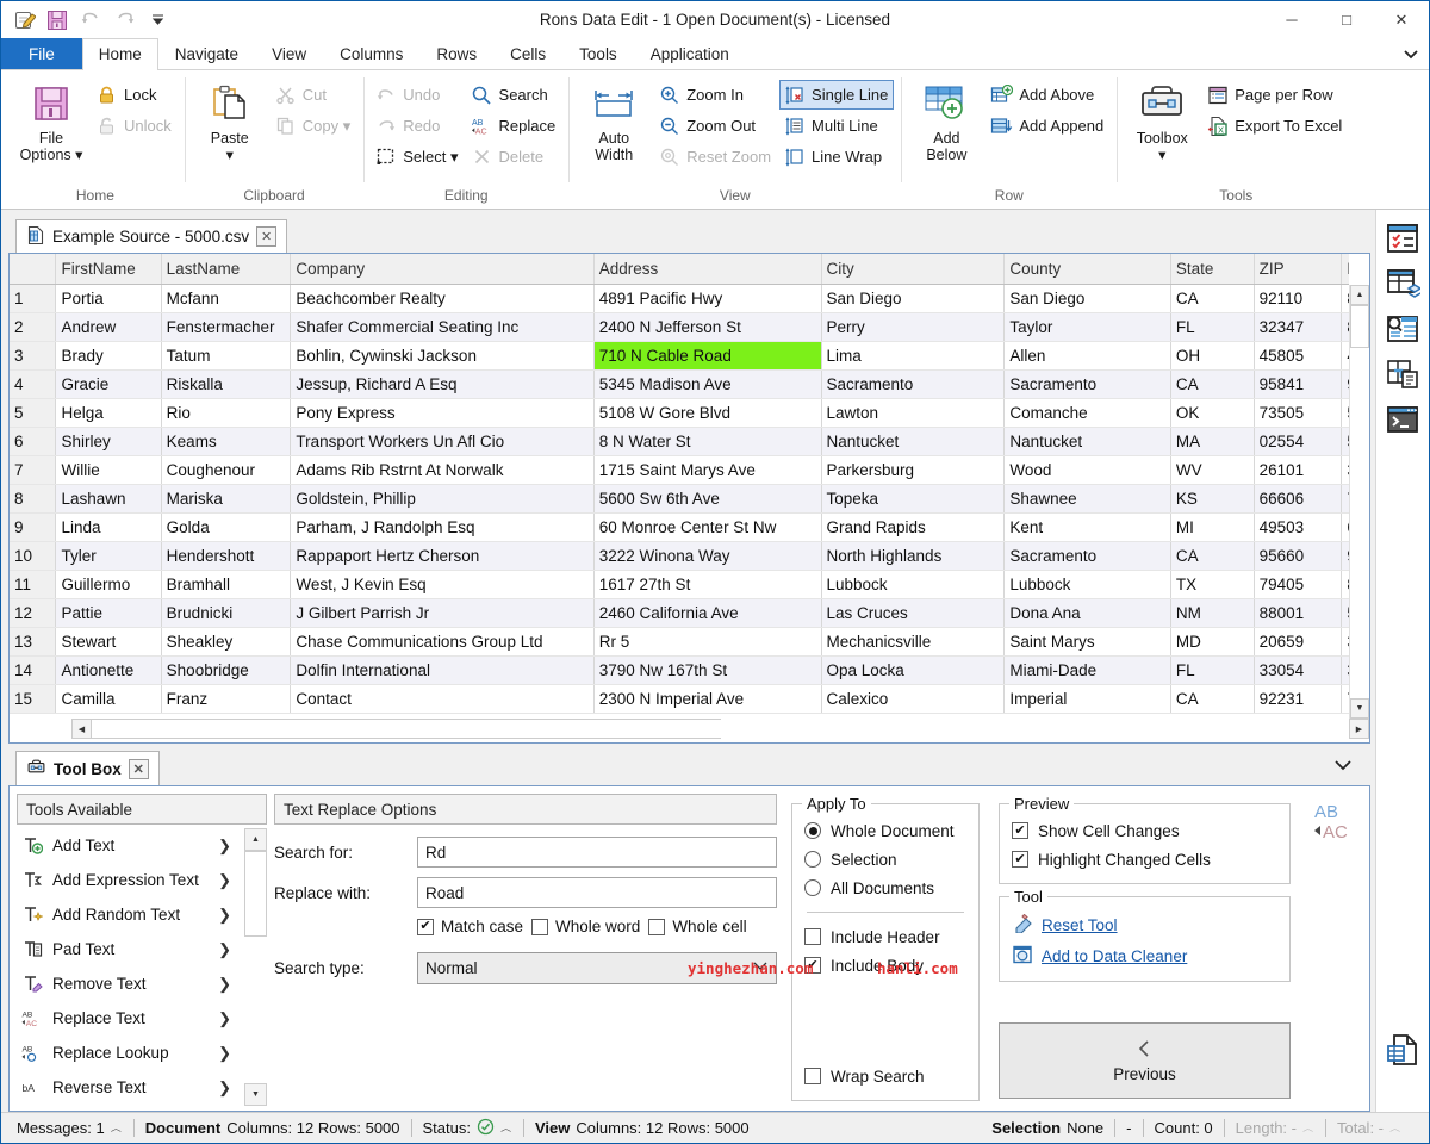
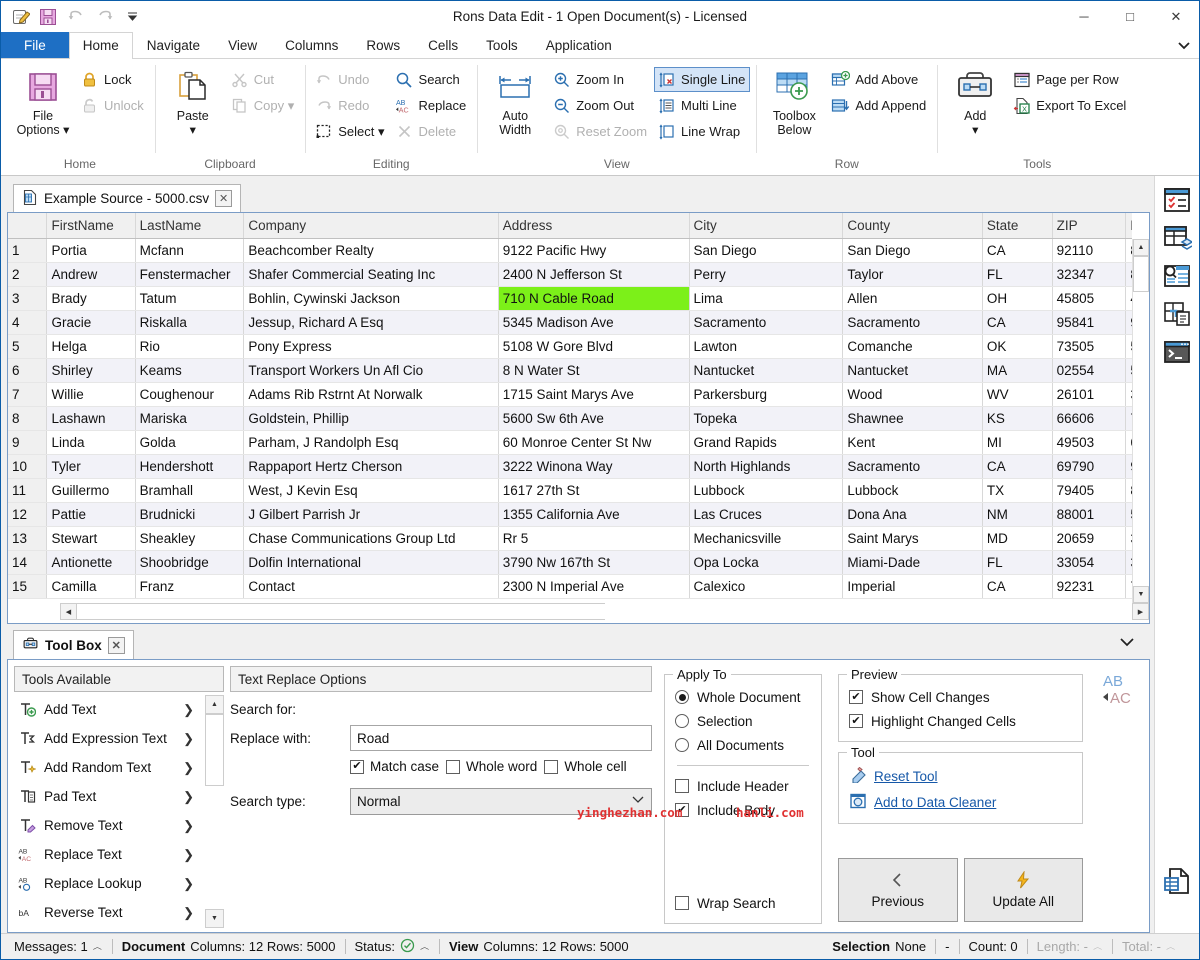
  Rons Data Edit - 1 Open Document(s) - Licensed
  ─
  □
  ✕
  File
  Home
  Navigate
  View
  Columns
  Rows
  Cells
  Tools
  Application
  File
  Options ▾
  Lock
  Unlock
  Home
  Paste
  ▾
  Cut
  Copy ▾
  Clipboard
  Undo
  Redo
  Select ▾
  Search
  AB
  AC
  Replace
  Delete
  Editing
  Auto
  Width
  Zoom In
  Zoom Out
  Reset Zoom
  Single Line
  Multi Line
  Line Wrap
  View
- Add
+ Toolbox
  Below
  Add Above
  Add Append
  Row
- Toolbox
+ Add
  ▾
  Page per Row
  X
  Export To Excel
  Tools
  Example Source - 5000.csv
  ✕
  	FirstName	LastName	Company	Address	City	County	State	ZIP
- 1	Portia	Mcfann	Beachcomber Realty	4891 Pacific Hwy	San Diego	San Diego	CA	92110
+ 1	Portia	Mcfann	Beachcomber Realty	9122 Pacific Hwy	San Diego	San Diego	CA	92110
  2	Andrew	Fenstermacher	Shafer Commercial Seating Inc	2400 N Jefferson St	Perry	Taylor	FL	32347
  3	Brady	Tatum	Bohlin, Cywinski Jackson	710 N Cable Road	Lima	Allen	OH	45805
  4	Gracie	Riskalla	Jessup, Richard A Esq	5345 Madison Ave	Sacramento	Sacramento	CA	95841
  5	Helga	Rio	Pony Express	5108 W Gore Blvd	Lawton	Comanche	OK	73505
  6	Shirley	Keams	Transport Workers Un Afl Cio	8 N Water St	Nantucket	Nantucket	MA	02554
  7	Willie	Coughenour	Adams Rib Rstrnt At Norwalk	1715 Saint Marys Ave	Parkersburg	Wood	WV	26101
  8	Lashawn	Mariska	Goldstein, Phillip	5600 Sw 6th Ave	Topeka	Shawnee	KS	66606
  9	Linda	Golda	Parham, J Randolph Esq	60 Monroe Center St Nw	Grand Rapids	Kent	MI	49503
- 10	Tyler	Hendershott	Rappaport Hertz Cherson	3222 Winona Way	North Highlands	Sacramento	CA	95660
+ 10	Tyler	Hendershott	Rappaport Hertz Cherson	3222 Winona Way	North Highlands	Sacramento	CA	69790
  11	Guillermo	Bramhall	West, J Kevin Esq	1617 27th St	Lubbock	Lubbock	TX	79405
- 12	Pattie	Brudnicki	J Gilbert Parrish Jr	2460 California Ave	Las Cruces	Dona Ana	NM	88001
+ 12	Pattie	Brudnicki	J Gilbert Parrish Jr	1355 California Ave	Las Cruces	Dona Ana	NM	88001
  13	Stewart	Sheakley	Chase Communications Group Ltd	Rr 5	Mechanicsville	Saint Marys	MD	20659
  14	Antionette	Shoobridge	Dolfin International	3790 Nw 167th St	Opa Locka	Miami-Dade	FL	33054
  15	Camilla	Franz	Contact	2300 N Imperial Ave	Calexico	Imperial	CA	92231
  Tool Box
  ✕
  Tools Available
  Add Text
  ❯
  Add Expression Text
  ❯
  Add Random Text
  ❯
  Pad Text
  ❯
  Remove Text
  ❯
  Replace Text
  ❯
  Replace Lookup
  ❯
  bA
  Reverse Text
  ❯
  Text Replace Options
  Search for:
- Rd
  Replace with:
  Road
  ✔
  Match case
  Whole word
  Whole cell
  Search type:
  Normal
  Apply To
  Whole Document
  Selection
  All Documents
  Include Header
  ✔
  Include Body
  Wrap Search
  Preview
  ✔
  Show Cell Changes
  ✔
  Highlight Changed Cells
  Tool
  Reset Tool
  Add to Data Cleaner
  Previous
+ Update All
  AB
  AC
  Messages: 1
  ︿
  Document
  Columns: 12 Rows: 5000
  Status:
  ︿
  View
  Columns: 12 Rows: 5000
  Selection
  None
  -
  Count: 0
  Length: -
  ︿
  Total: -
  ︿
  yinghezhan.com
  hanli.com
